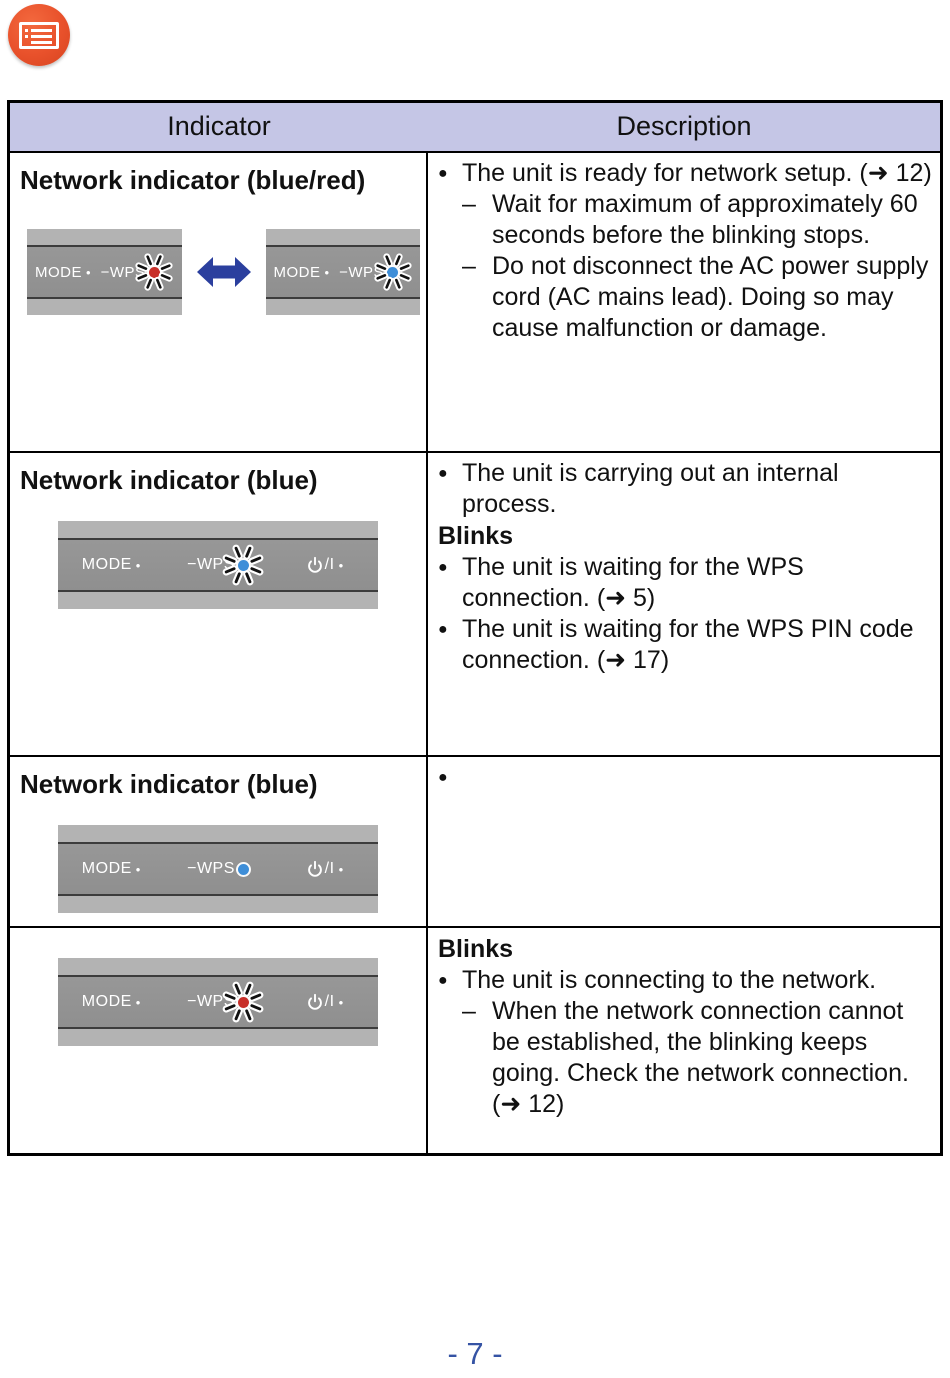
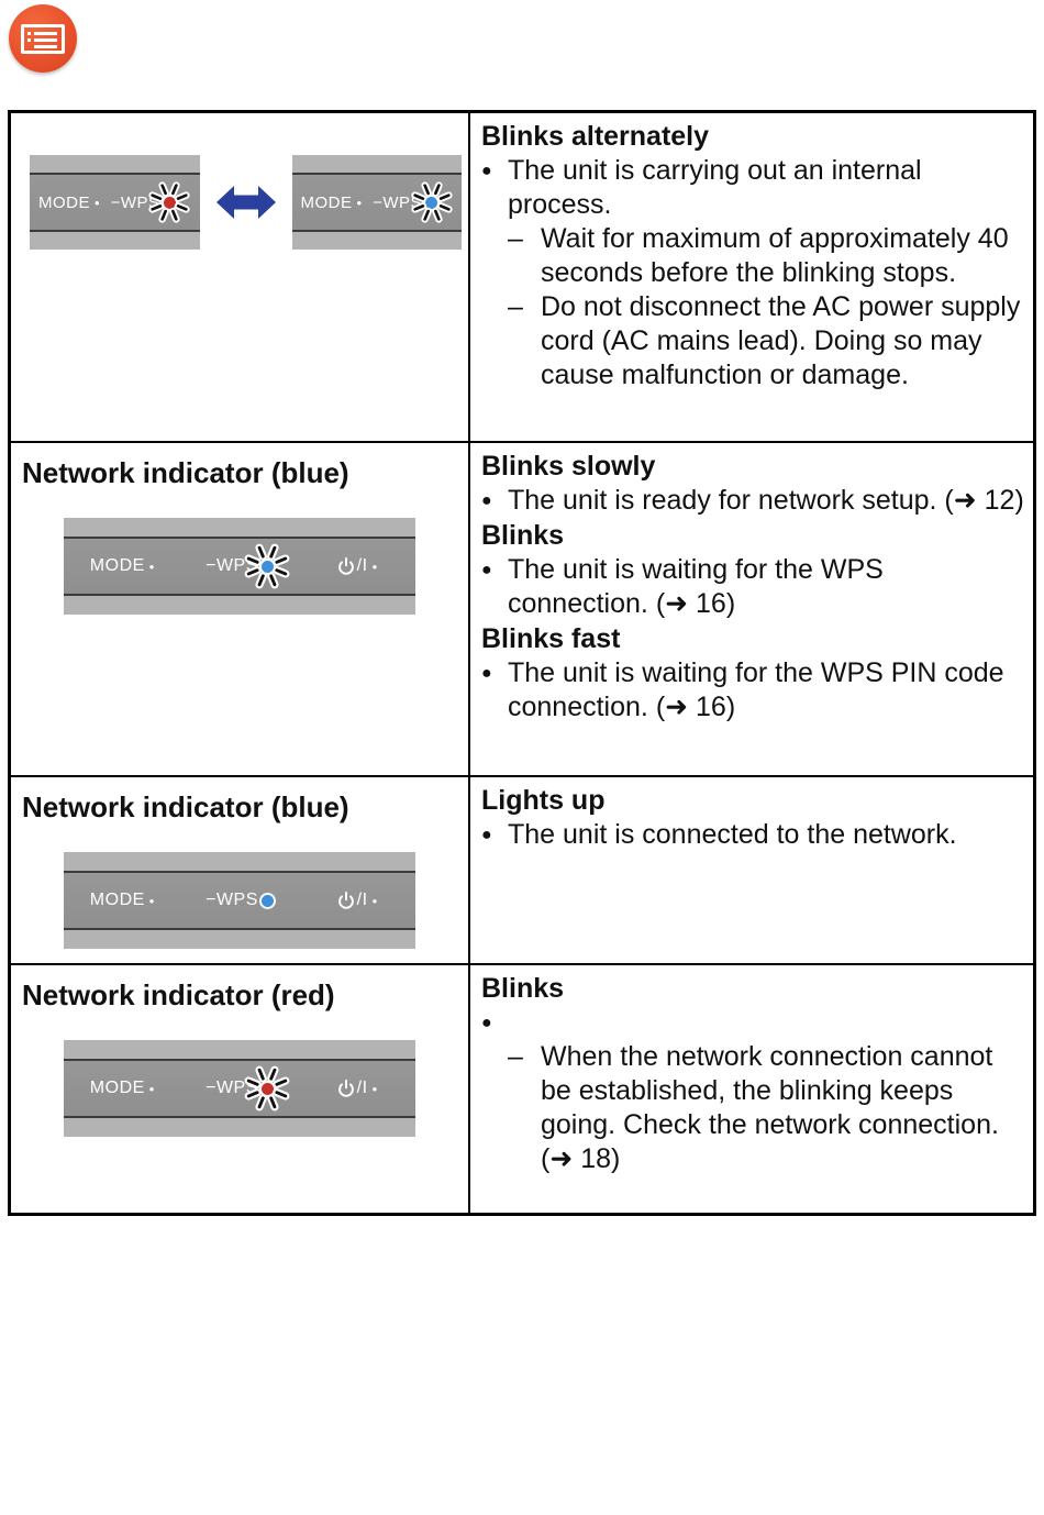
- Indicator
- Description
- Network indicator (blue/red)
  MODE
  •
  −WPS
  MODE
  •
  −WPS
+ Blinks alternately
  ●
- The unit is ready for network setup. (➜ 12)
+ The unit is carrying out an internal process.
  –
- Wait for maximum of approximately 60 seconds before the blinking stops.
+ Wait for maximum of approximately 40 seconds before the blinking stops.
  –
  Do not disconnect the AC power supply cord (AC mains lead). Doing so may cause malfunction or damage.
  Network indicator (blue)
  MODE
  •
  −WPS
  /I
  •
+ Blinks slowly
  ●
- The unit is carrying out an internal process.
+ The unit is ready for network setup. (➜ 12)
  Blinks
  ●
- The unit is waiting for the WPS connection. (➜ 5)
+ The unit is waiting for the WPS connection. (➜ 16)
+ Blinks fast
  ●
- The unit is waiting for the WPS PIN code connection. (➜ 17)
+ The unit is waiting for the WPS PIN code connection. (➜ 16)
  Network indicator (blue)
  MODE
  •
  −WPS
  /I
  •
+ Lights up
  ●
+ The unit is connected to the network.
+ Network indicator (red)
  MODE
  •
  −WPS
  /I
  •
  Blinks
  ●
- The unit is connecting to the network.
  –
- When the network connection cannot be established, the blinking keeps going. Check the network connection. (➜ 12)
+ When the network connection cannot be established, the blinking keeps going. Check the network connection. (➜ 18)
- - 7 -
